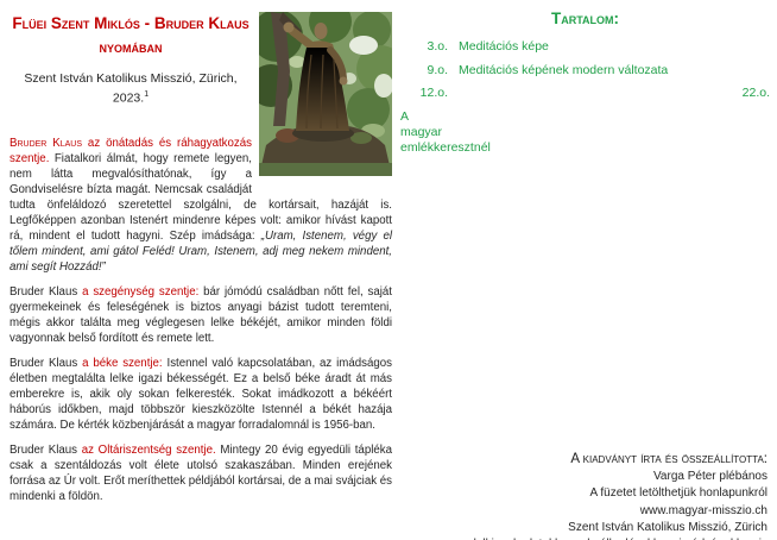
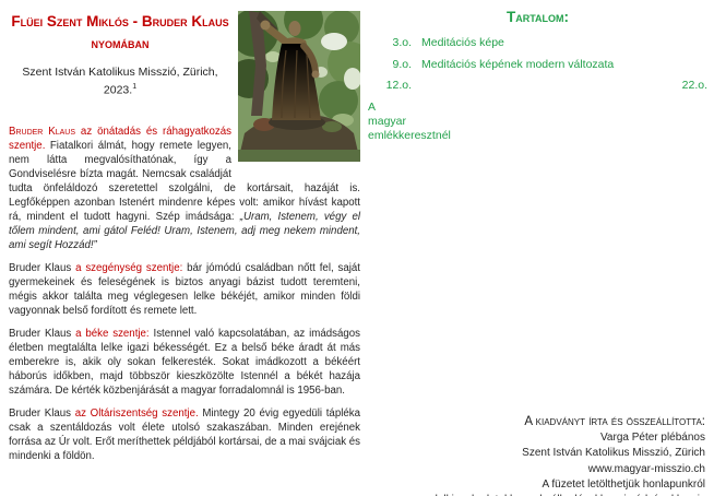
  Flüei Szent Miklós - Bruder Klaus
  nyomában
  Szent István Katolikus Misszió, Zürich, 2023.
  Bruder Klaus az önátadás és ráhagyatkozás szentje. Fiatalkori álmát, hogy remete legyen, nem látta megvalósíthatónak, így a Gondviselésre bízta magát. Nemcsak családját tudta önfeláldozó szeretettel szolgálni, de kortársait, hazáját is. Legfőképpen azonban Istenért mindenre képes volt: amikor hívást kapott rá, mindent el tudott hagyni. Szép imádsága: „Uram, Istenem, végy el tőlem mindent, ami gátol Feléd! Uram, Istenem, adj meg nekem mindent, ami segít Hozzád!”
  Bruder Klaus a szegénység szentje: bár jómódú családban nőtt fel, saját gyermekeinek és feleségének is biztos anyagi bázist tudott teremteni, mégis akkor találta meg véglegesen lelke békéjét, amikor minden földi vagyonnak belső fordított és remete lett.
  Bruder Klaus a béke szentje: Istennel való kapcsolatában, az imádságos életben megtalálta lelke igazi békességét. Ez a belső béke áradt át más emberekre is, akik oly sokan felkeresték. Sokat imádkozott a békéért háborús időkben, majd többször kieszközölte Istennél a békét hazája számára. De kérték közbenjárását a magyar forradalomnál is 1956-ban.
  Bruder Klaus az Oltáriszentség szentje. Mintegy 20 évig egyedüli tápléka csak a szentáldozás volt élete utolsó szakaszában. Minden erejének forrása az Úr volt. Erőt meríthettek példjából kortársai, de a mai svájciak és mindenki a földön.
  Tartalom:
  3.o.
  Meditációs képe
  9.o.
  Meditációs képének modern változata
  12.o.
  22.o.
  A magyar emlékkeresztnél
  A kiadványt írta és összeállította:
  Varga Péter plébános
- A füzetet letölthetjük honlapunkról
+ Szent István Katolikus Misszió, Zürich
  www.magyar-misszio.ch
- Szent István Katolikus Misszió, Zürich
+ A füzetet letölthetjük honlapunkról
